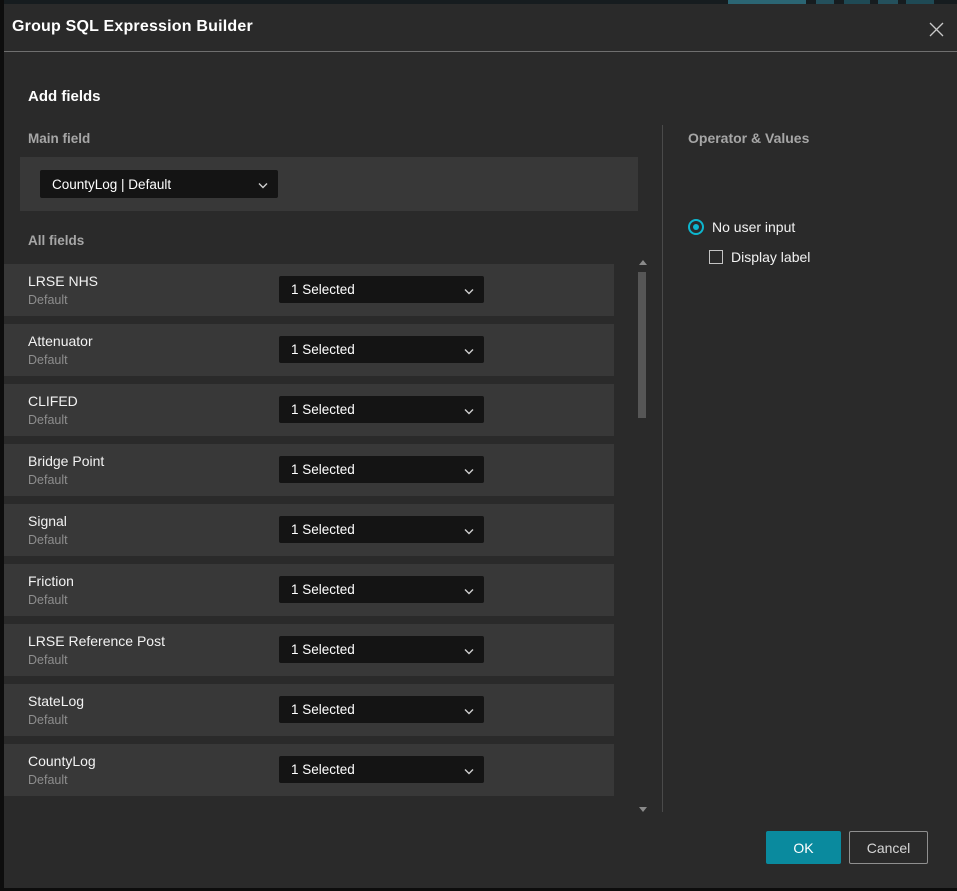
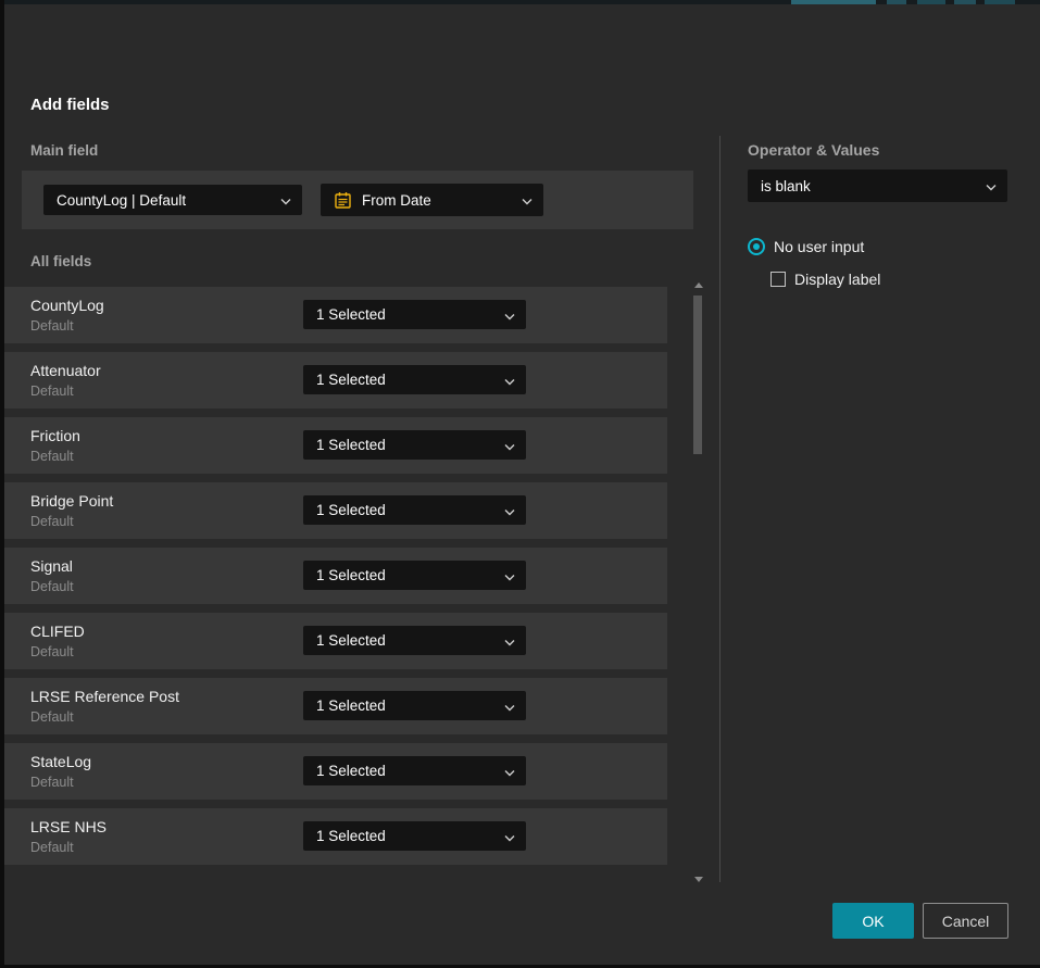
- Group SQL Expression Builder
  Add fields
  Main field
  CountyLog | Default
+ From Date
  All fields
- LRSE NHS
+ CountyLog
  Default
  1 Selected
  Attenuator
  Default
  1 Selected
- CLIFED
+ Friction
  Default
  1 Selected
  Bridge Point
  Default
  1 Selected
  Signal
  Default
  1 Selected
- Friction
+ CLIFED
  Default
  1 Selected
  LRSE Reference Post
  Default
  1 Selected
  StateLog
  Default
  1 Selected
- CountyLog
+ LRSE NHS
  Default
  1 Selected
  Operator & Values
+ is blank
  No user input
  Display label
  OK
  Cancel
